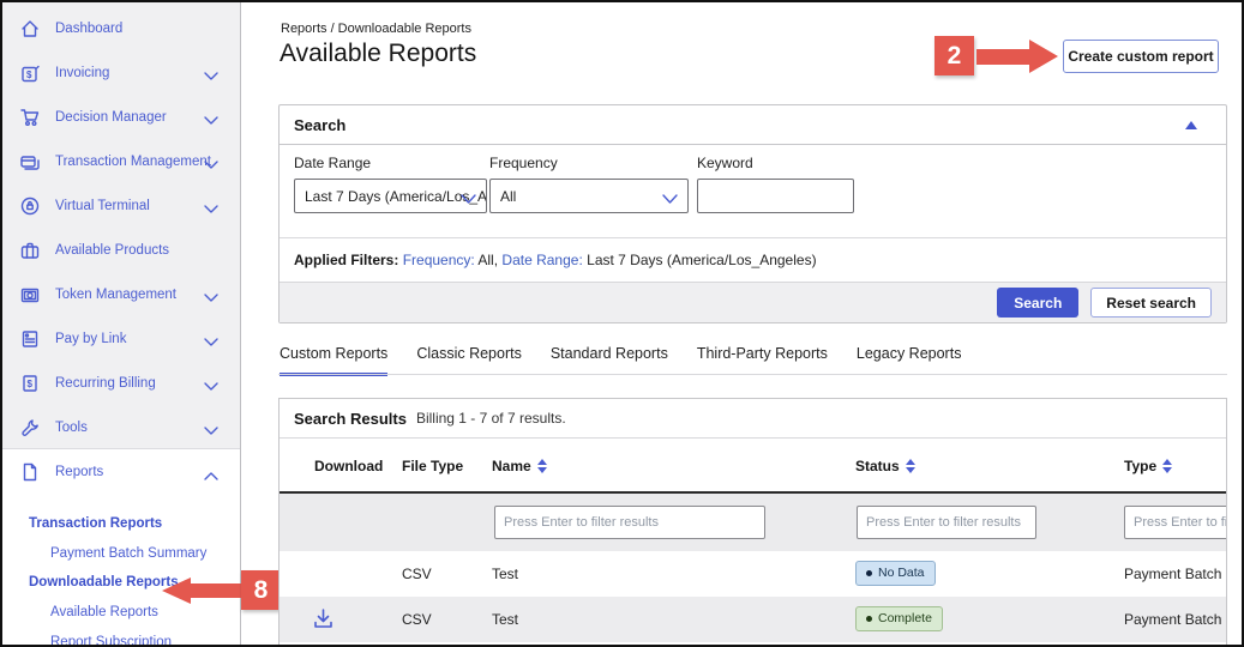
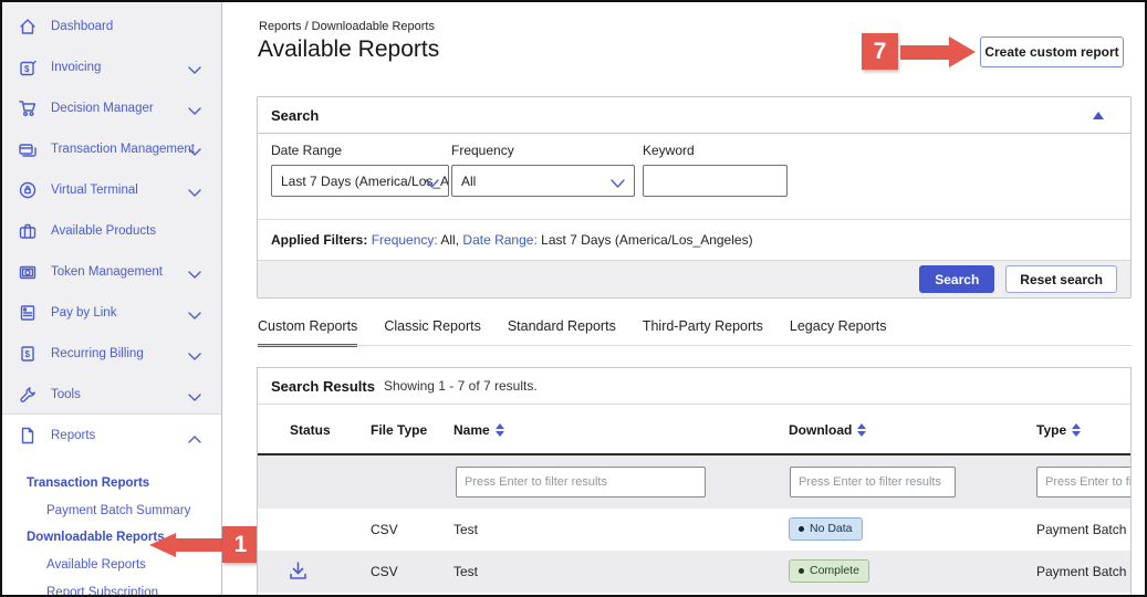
  Dashboard
  $
  Invoicing
  Decision Manager
  Transaction Management
  Virtual Terminal
  Available Products
  Token Management
  Pay by Link
  $
  Recurring Billing
  Tools
  Reports
  Transaction Reports
  Payment Batch Summary
  Downloadable Reports
  Available Reports
  Reports / Downloadable Reports
  Available Reports
  Create custom report
- 2
+ 7
- 8
+ 1
  Search
  Date Range
  Last 7 Days (America/LosA
  Frequency
  All
  Keyword
  Applied Filters: Frequency: All, Date Range: Last 7 Days (America/Los_Angeles)
  Search
  Reset search
  Custom Reports
  Classic Reports
  Standard Reports
  Third-Party Reports
  Legacy Reports
  Search Results
- Billing 1 - 7 of 7 results.
+ Showing 1 - 7 of 7 results.
- Download
+ Status
  File Type
  Name
- Status
+ Download
  Type
  Press Enter to filter results
  Press Enter to filter results
  CSV
  Test
  No Data
  Payment Batch
  CSV
  Test
  Complete
  Payment Batch
